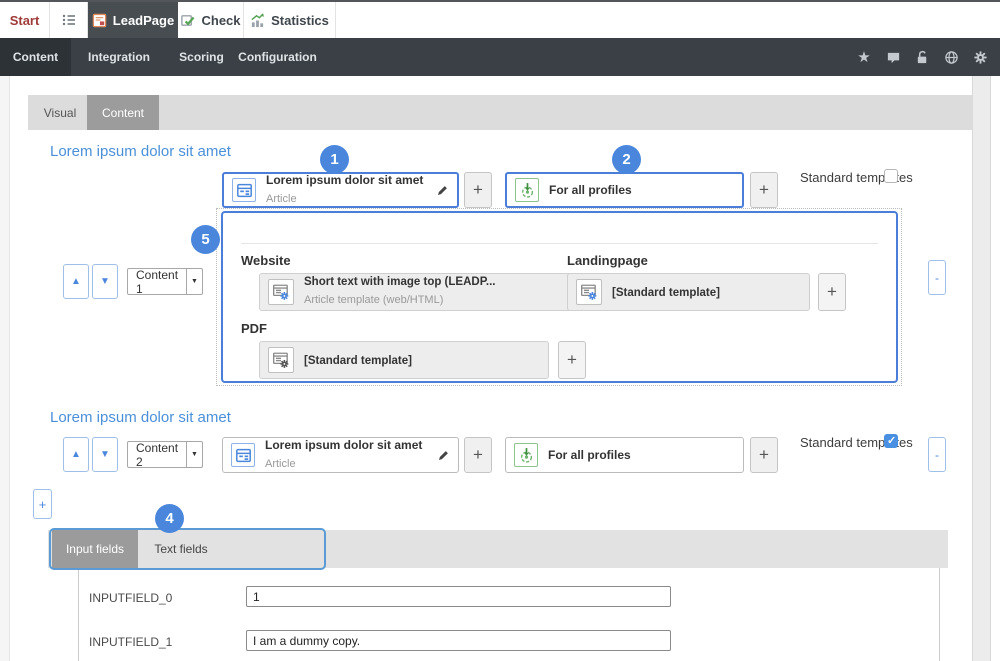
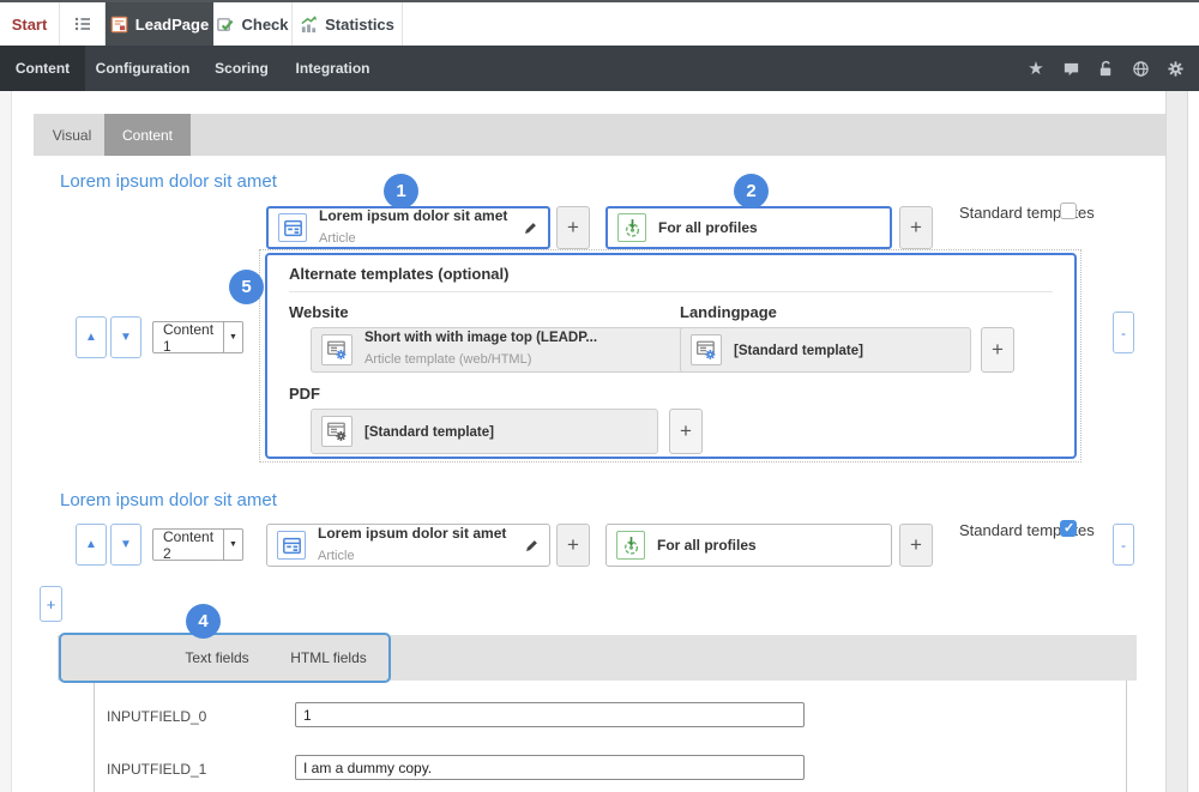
  Start
  LeadPage
  Check
  Statistics
  Content
- Integration
+ Configuration
  Scoring
- Configuration
+ Integration
  ★
  Visual
  Content
  Lorem ipsum dolor sit amet
  1
  2
  5
  Lorem ipsum dolor sit amet
  Article
  +
  For all profiles
  +
  Standard tempes
  ▲
  ▼
  Content 1
  -
+ Alternate templates (optional)
  Website
- Short text with image top (LEADP...
+ Short with with image top (LEADP...
  Article template (web/HTML)
  Landingpage
  [Standard template]
  +
  PDF
  [Standard template]
  +
  Lorem ipsum dolor sit amet
  ▲
  ▼
  Content 2
  Lorem ipsum dolor sit amet
  Article
  +
  For all profiles
  +
  Standard tempes
  -
  +
  4
- Input fields
  Text fields
+ HTML fields
  INPUTFIELD_0
  1
  INPUTFIELD_1
  I am a dummy copy.
